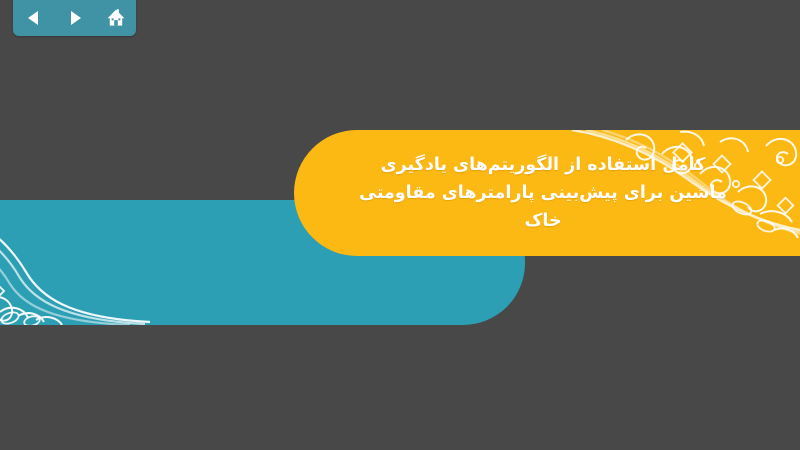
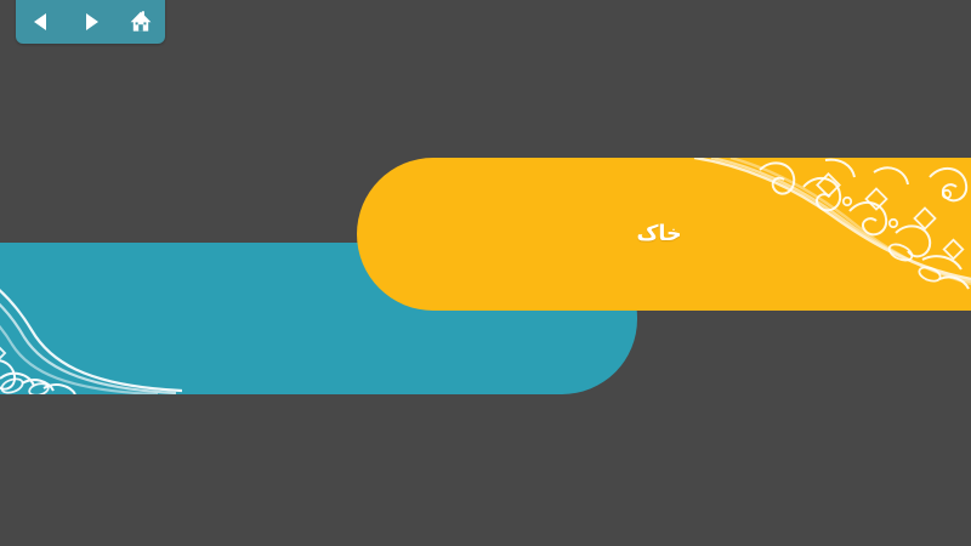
- کامل استفاده از الگوریتم‌های یادگیری
- ماشین برای پیش‌بینی پارامترهای مقاومتی
  خاک
